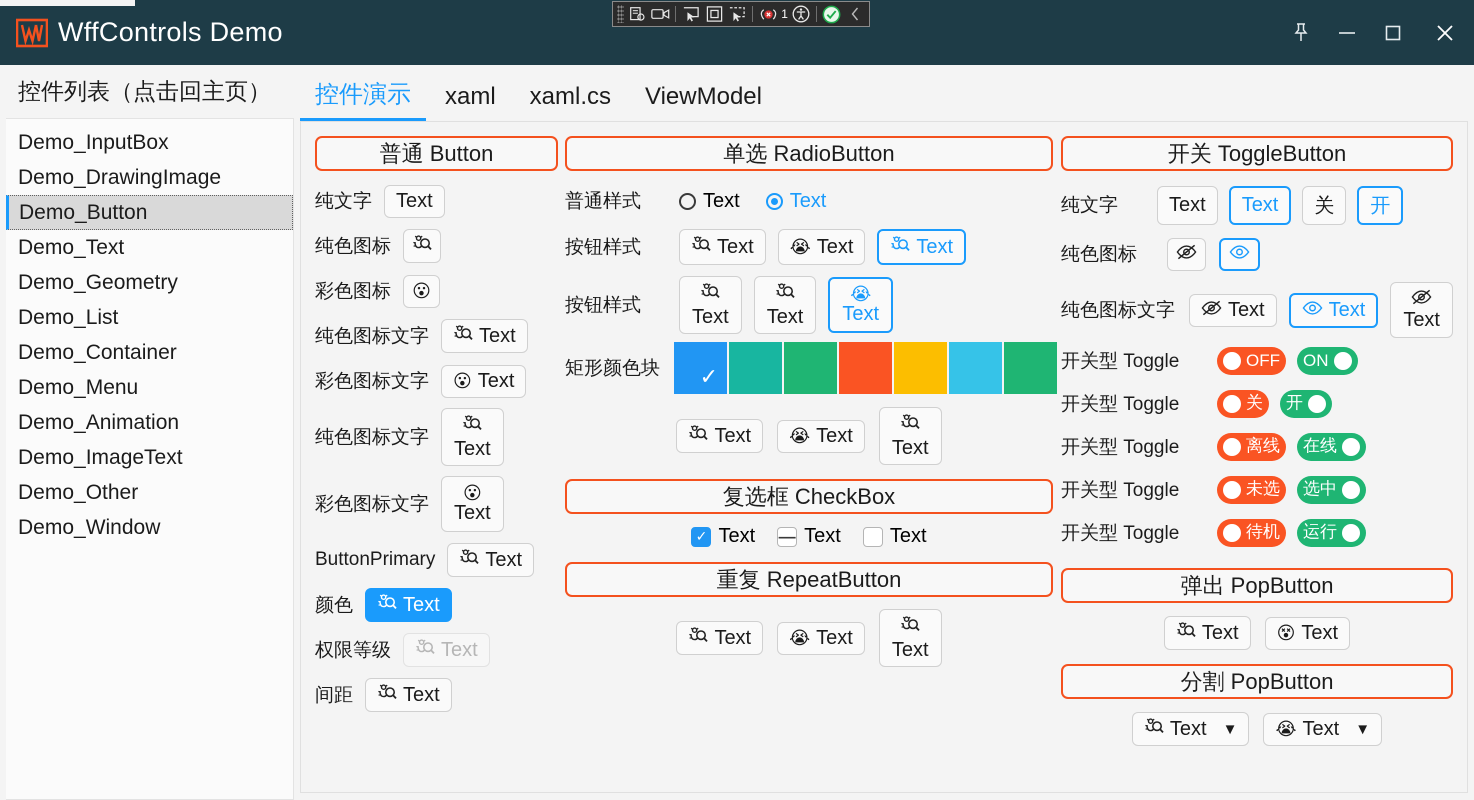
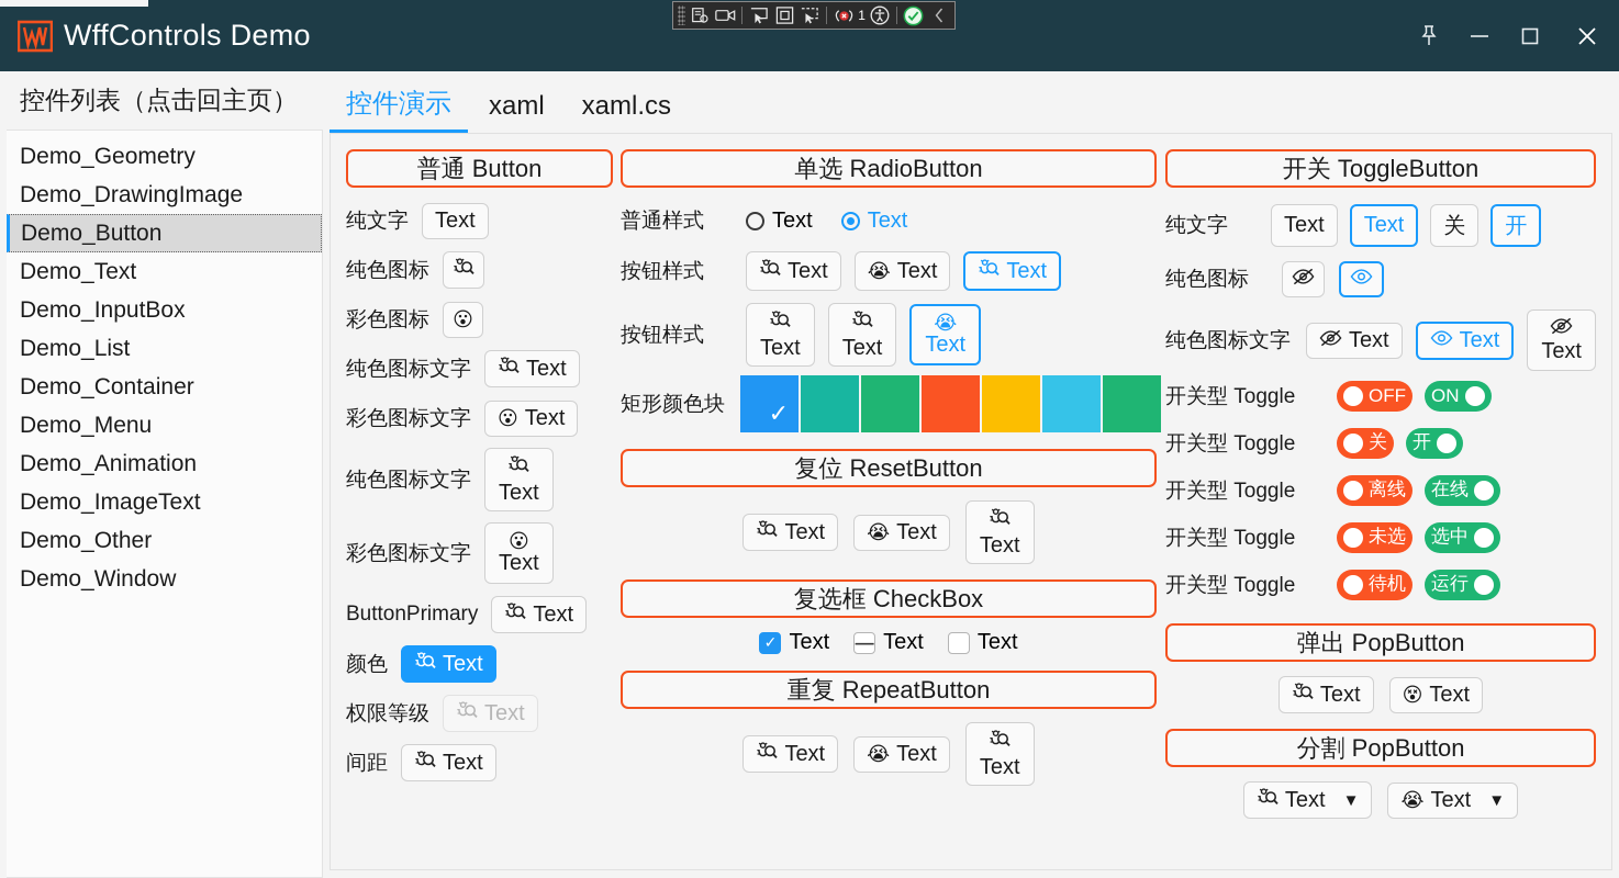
  WffControls Demo
  1
  控件列表（点击回主页）
- Demo_InputBox
+ Demo_Geometry
  Demo_DrawingImage
  Demo_Button
  Demo_Text
- Demo_Geometry
+ Demo_InputBox
  Demo_List
  Demo_Container
  Demo_Menu
  Demo_Animation
  Demo_ImageText
  Demo_Other
  Demo_Window
  控件演示
  xaml
  xaml.cs
- ViewModel
  普通 Button
  纯文字
  Text
  纯色图标
  彩色图标
  😮
  纯色图标文字
  Text
  彩色图标文字
  😮
  Text
  纯色图标文字
  Text
  彩色图标文字
  😮
  Text
  ButtonPrimary
  Text
  颜色
  Text
  权限等级
  Text
  间距
  Text
  单选 RadioButton
  普通样式
  Text
  Text
  按钮样式
  Text
  😭
  Text
  Text
  按钮样式
  Text
  Text
  😭
  Text
  矩形颜色块
  ✓
+ 复位 ResetButton
  Text
  😭
  Text
  Text
  复选框 CheckBox
  ✓
  Text
  —
  Text
  Text
  重复 RepeatButton
  Text
  😭
  Text
  Text
  开关 ToggleButton
  纯文字
  Text
  Text
  关
  开
  纯色图标
  纯色图标文字
  Text
  Text
  Text
  开关型 Toggle
  OFF
  ON
  开关型 Toggle
  关
  开
  开关型 Toggle
  离线
  在线
  开关型 Toggle
  未选
  选中
  开关型 Toggle
  待机
  运行
  弹出 PopButton
  Text
  😵
  Text
  分割 PopButton
  Text
  ▼
  😭
  Text
  ▼
